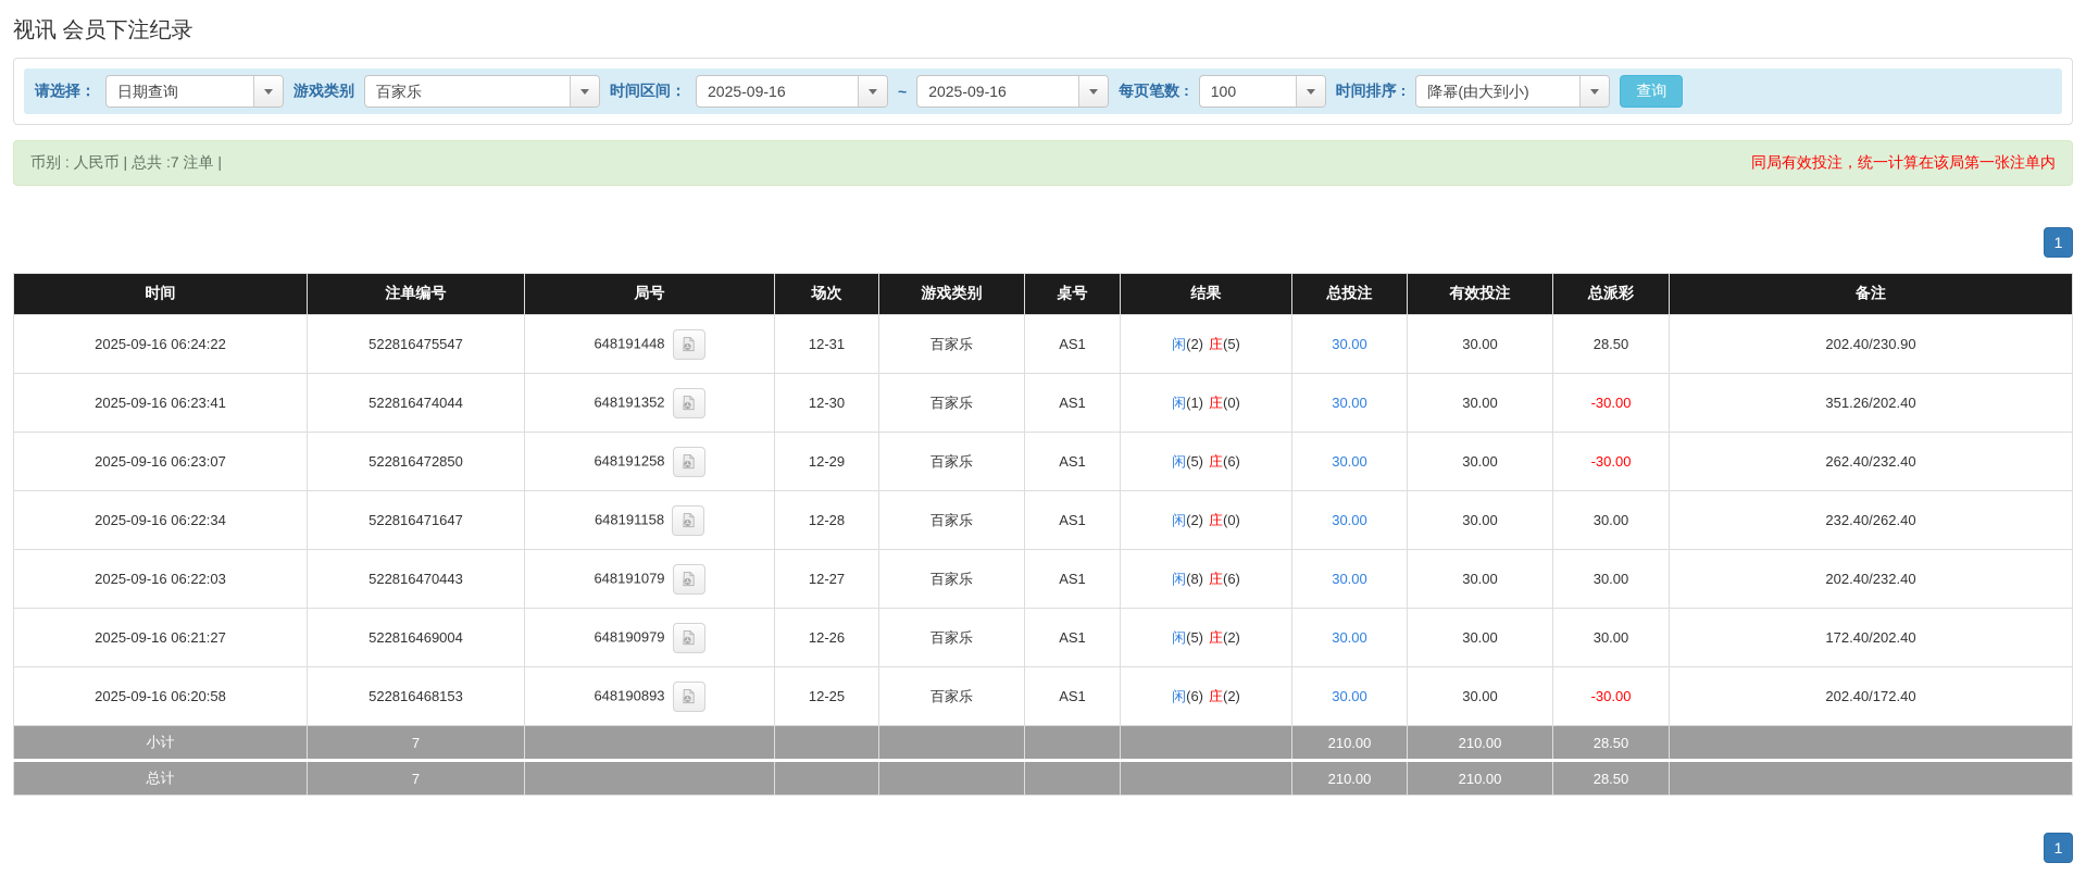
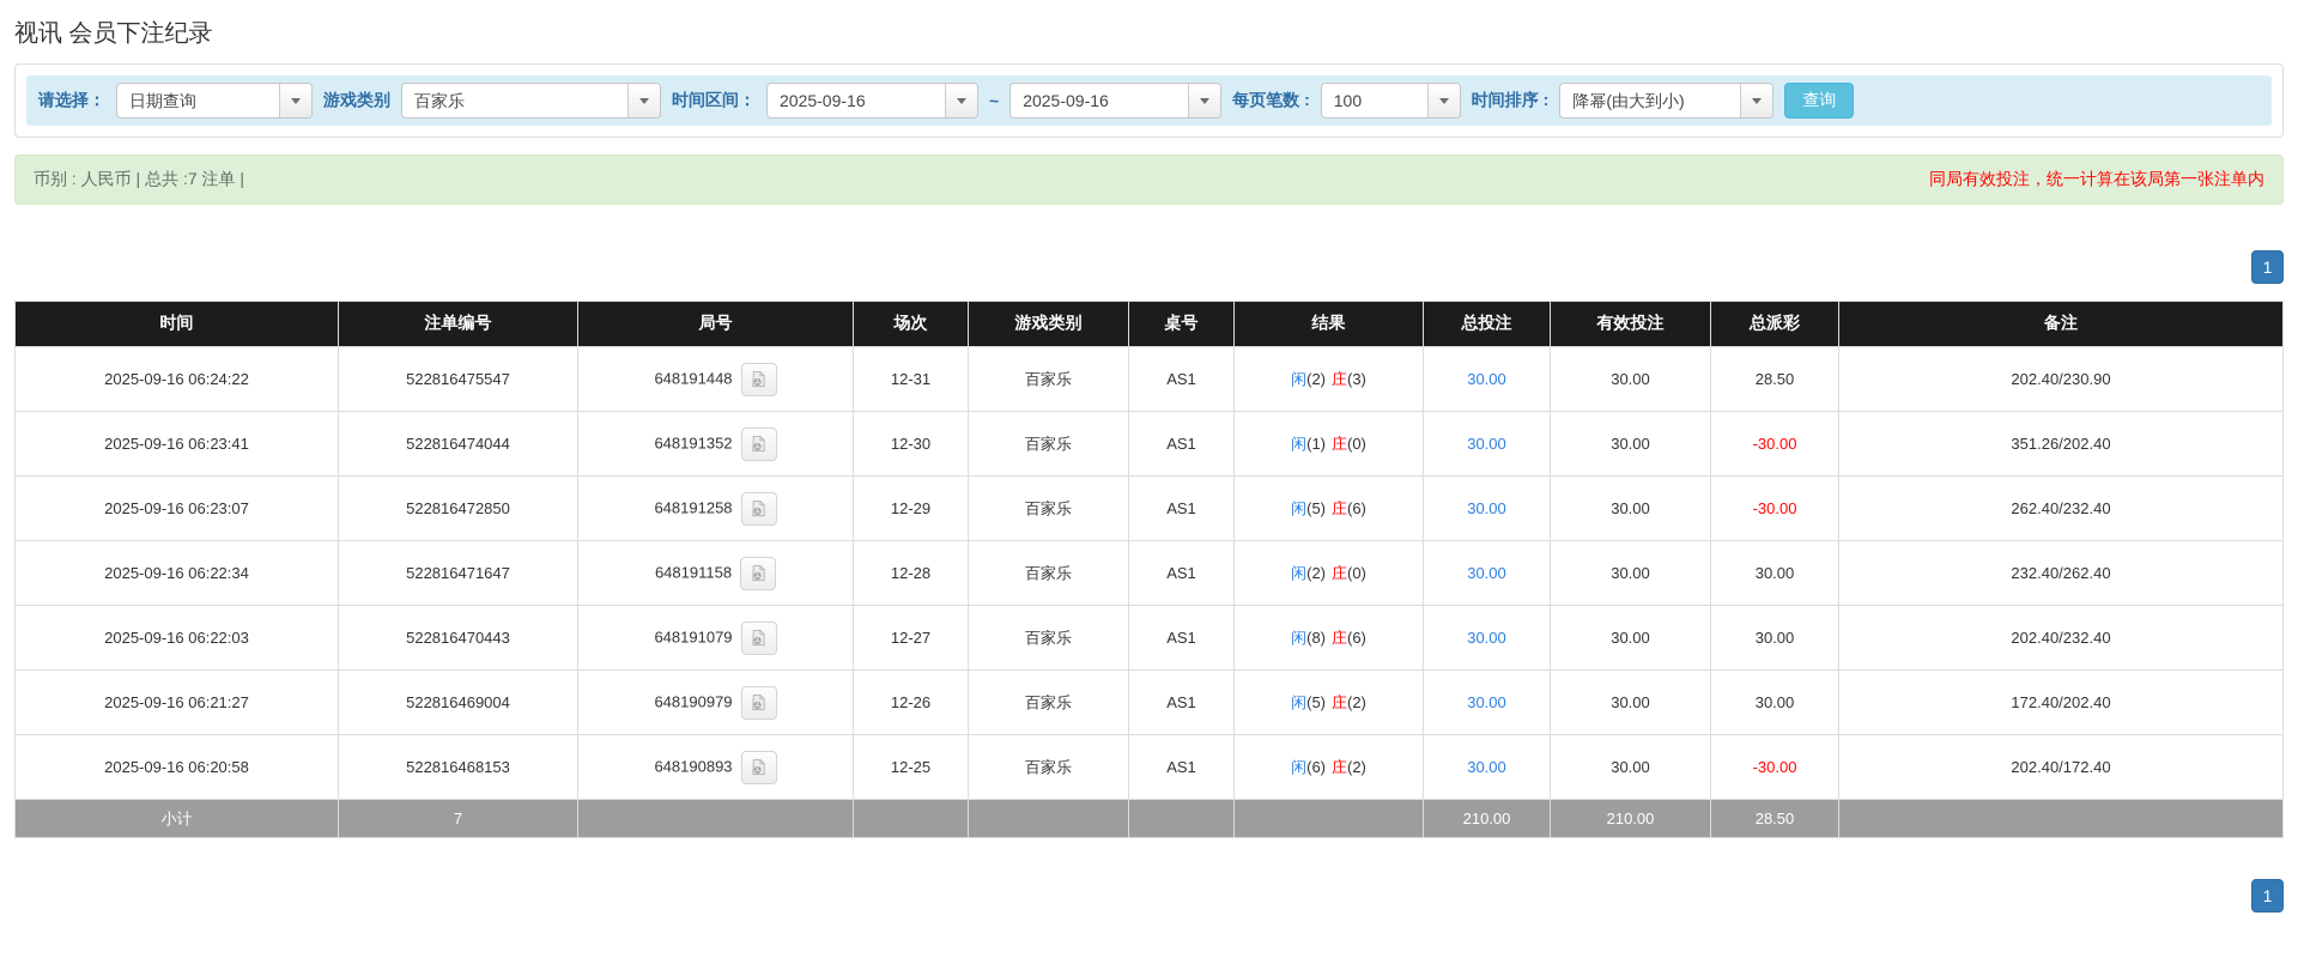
  视讯 会员下注纪录
  请选择：
  日期查询
  游戏类别
  百家乐
  时间区间：
  2025-09-16
  ~
  2025-09-16
  每页笔数 :
  100
  时间排序 :
  降幂(由大到小)
  查询
  币别 : 人民币 | 总共 :7 注单 |
  同局有效投注，统一计算在该局第一张注单内
  1
  时间	注单编号	局号	场次	游戏类别	桌号	结果	总投注	有效投注	总派彩	备注
- 2025-09-16 06:24:22	522816475547	648191448	12-31	百家乐	AS1	闲(2) 庄(5)	30.00	30.00	28.50	202.40/230.90
+ 2025-09-16 06:24:22	522816475547	648191448	12-31	百家乐	AS1	闲(2) 庄(3)	30.00	30.00	28.50	202.40/230.90
  2025-09-16 06:23:41	522816474044	648191352	12-30	百家乐	AS1	闲(1) 庄(0)	30.00	30.00	-30.00	351.26/202.40
  2025-09-16 06:23:07	522816472850	648191258	12-29	百家乐	AS1	闲(5) 庄(6)	30.00	30.00	-30.00	262.40/232.40
  2025-09-16 06:22:34	522816471647	648191158	12-28	百家乐	AS1	闲(2) 庄(0)	30.00	30.00	30.00	232.40/262.40
  2025-09-16 06:22:03	522816470443	648191079	12-27	百家乐	AS1	闲(8) 庄(6)	30.00	30.00	30.00	202.40/232.40
  2025-09-16 06:21:27	522816469004	648190979	12-26	百家乐	AS1	闲(5) 庄(2)	30.00	30.00	30.00	172.40/202.40
  2025-09-16 06:20:58	522816468153	648190893	12-25	百家乐	AS1	闲(6) 庄(2)	30.00	30.00	-30.00	202.40/172.40
  小计	7						210.00	210.00	28.50
- 总计	7						210.00	210.00	28.50
  1
